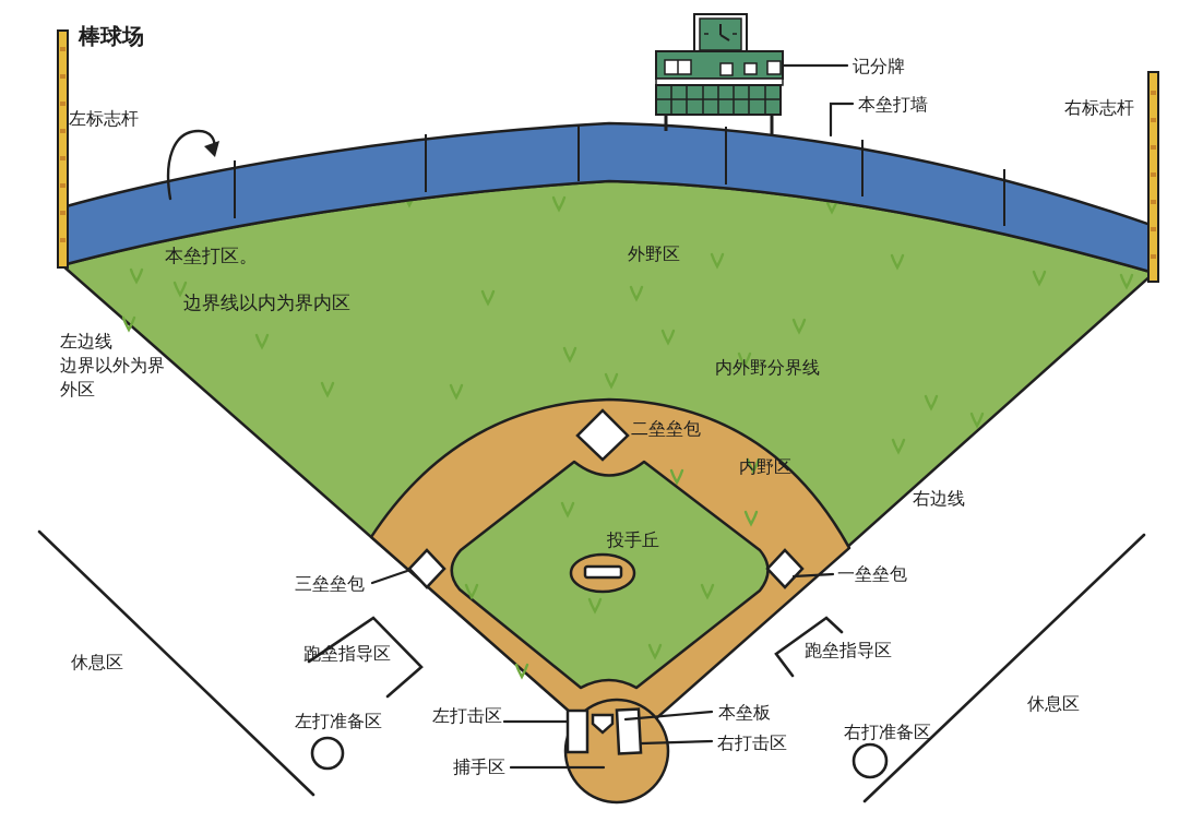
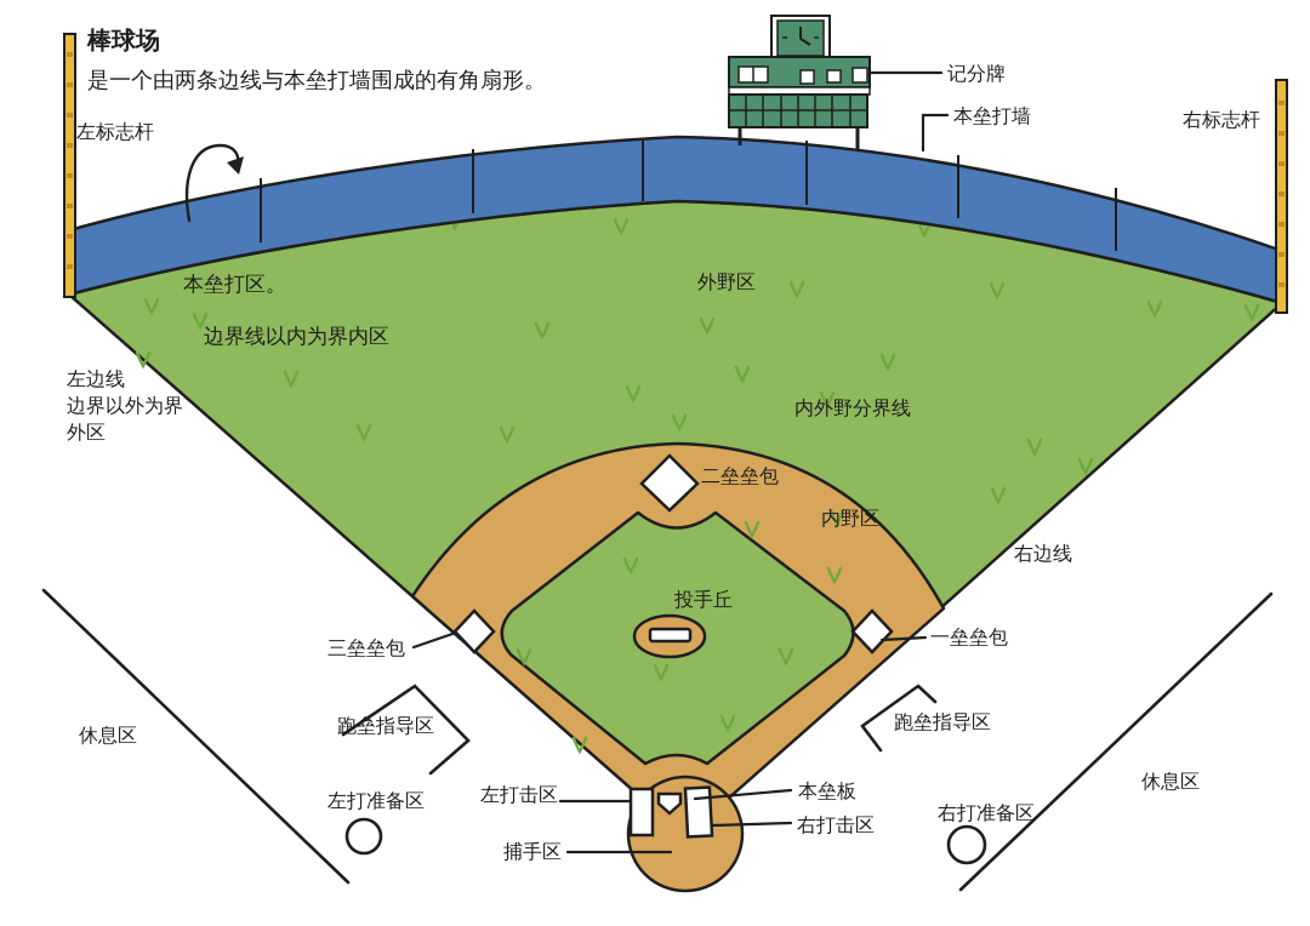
  棒球场
+ 是一个由两条边线与本垒打墙围成的有角扇形。
  左标志杆
  右标志杆
  记分牌
  本垒打墙
  本垒打区。
  边界线以内为界内区
  左边线
  边界以外为界
  外区
  外野区
  内外野分界线
  右边线
  二垒垒包
  内野区
  投手丘
  三垒垒包
  一垒垒包
  跑垒指导区
  跑垒指导区
  休息区
  休息区
  左打准备区
  右打准备区
  左打击区
  本垒板
  右打击区
  捕手区
